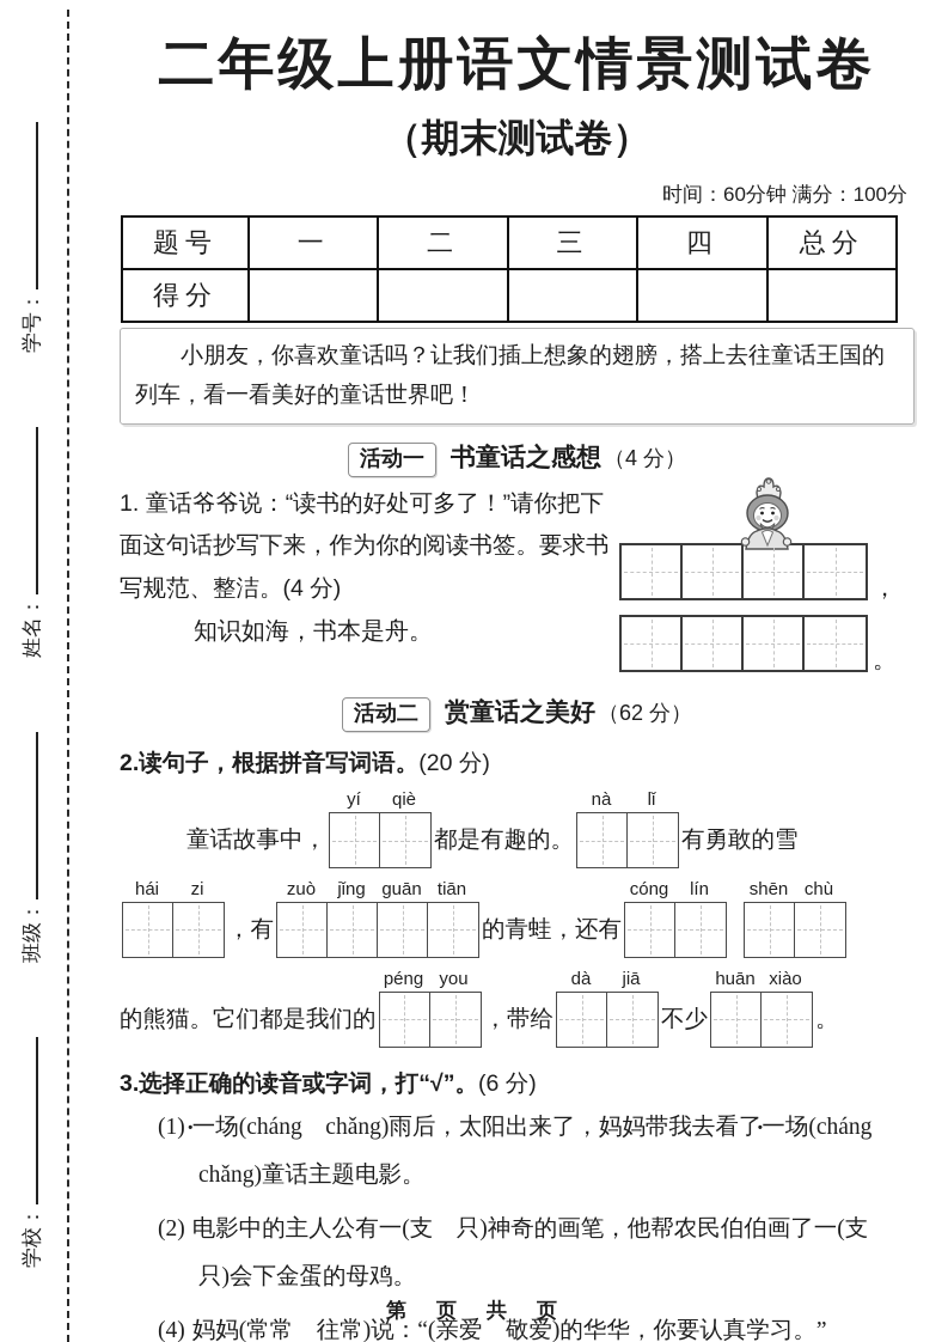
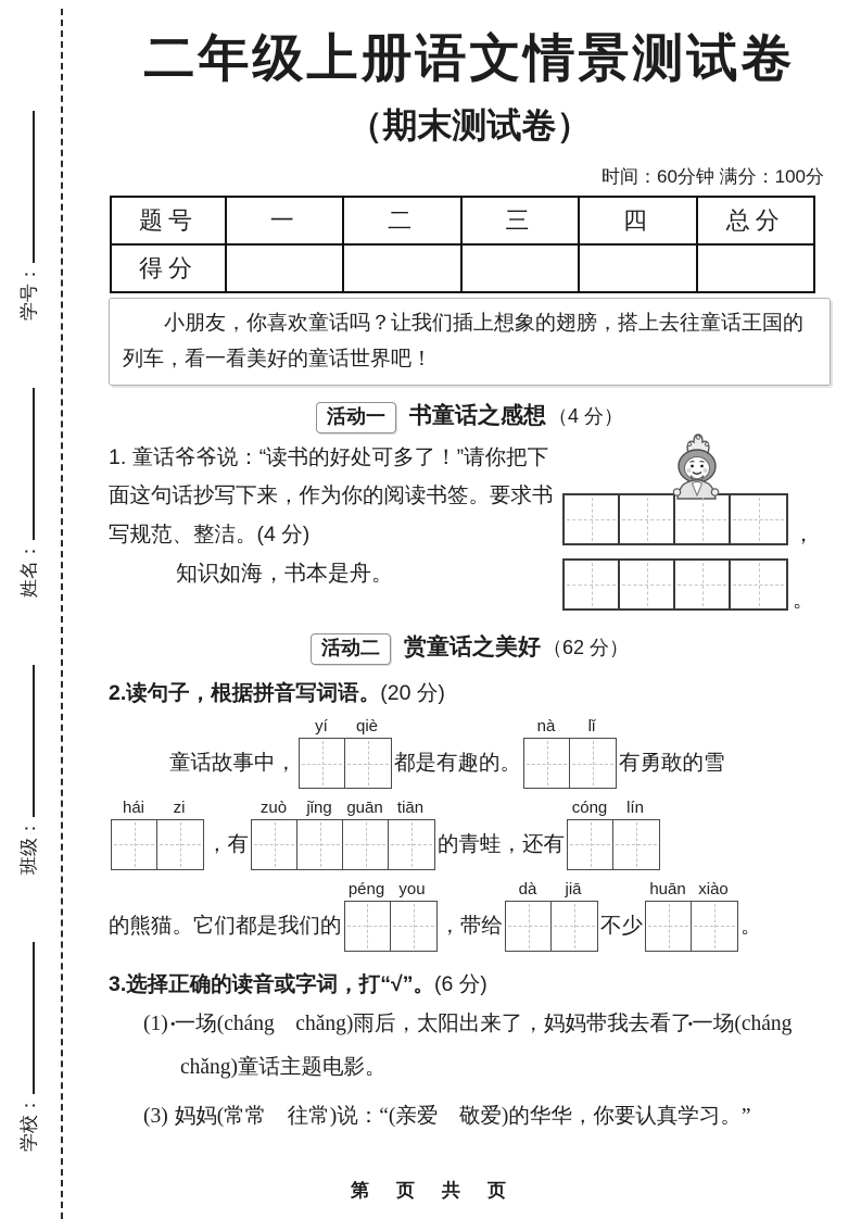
  二年级上册语文情景测试卷
  （期末测试卷）
  时间：60分钟 满分：100分
  题号	一	二	三	四	总分
  得分
  小朋友，你喜欢童话吗？让我们插上想象的翅膀，搭上去往童话王国的列车，看一看美好的童话世界吧！
  活动一 书童话之感想（4 分）
  1. 童话爷爷说：“读书的好处可多了！”请你把下面这句话抄写下来，作为你的阅读书签。要求书写规范、整洁。(4 分)
  知识如海，书本是舟。
  ，
  。
  活动二 赏童话之美好（62 分）
  2.读句子，根据拼音写词语。(20 分)
  童话故事中，
  yí
  qiè
  都是有趣的。
  nà
  lǐ
  有勇敢的雪
  hái
  zi
  ，有
  zuò
  jǐng
  guān
  tiān
  的青蛙，还有
  cóng
  lín
- shēn
- chù
  的熊猫。它们都是我们的
  péng
  you
  ，带给
  dà
  jiā
  不少
  huān
  xiào
  。
  3.选择正确的读音或字词，打“√”。(6 分)
  (1) 一场(cháng chǎng)雨后，太阳出来了，妈妈带我去看了一场(cháng chǎng)童话主题电影。
- (2) 电影中的主人公有一(支 只)神奇的画笔，他帮农民伯伯画了一(支 只)会下金蛋的母鸡。
- (4) 妈妈(常常 往常)说：“(亲爱 敬爱)的华华，你要认真学习。”
+ (3) 妈妈(常常 往常)说：“(亲爱 敬爱)的华华，你要认真学习。”
  第 页 共 页
